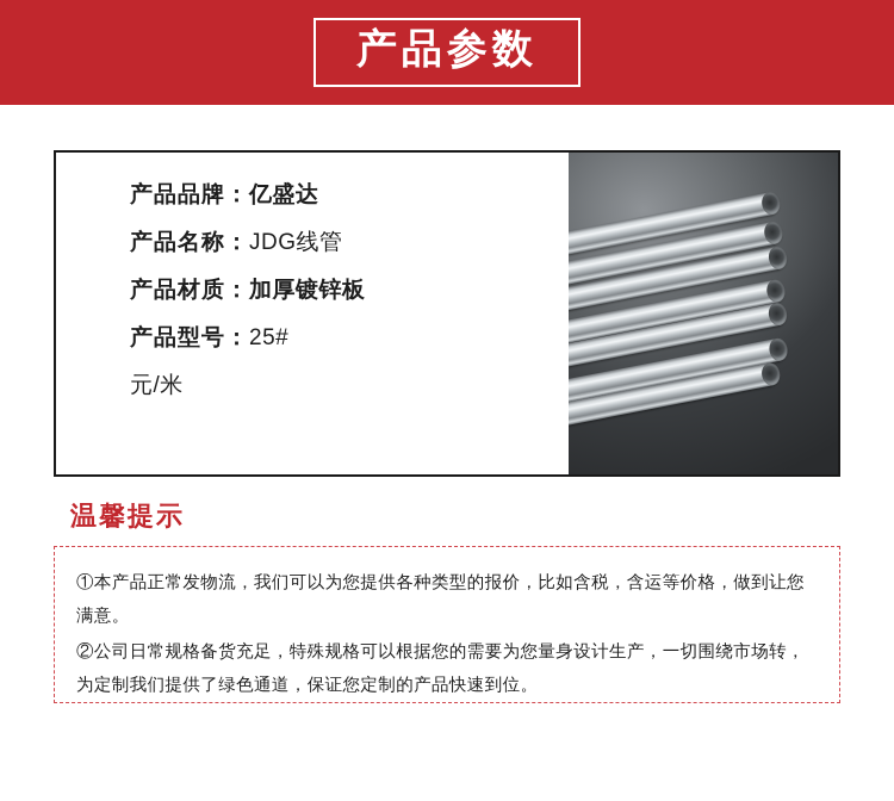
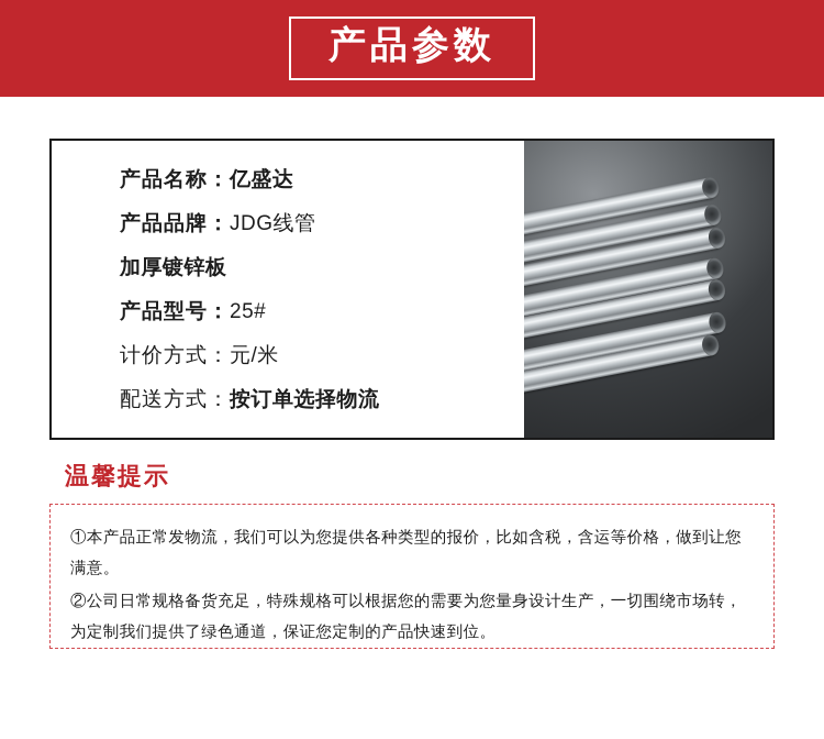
  产品参数
- 产品品牌：
+ 产品名称：
  亿盛达
- 产品名称：
+ 产品品牌：
  JDG线管
- 产品材质：
  加厚镀锌板
  产品型号：
  25#
+ 计价方式：
  元/米
+ 配送方式：
+ 按订单选择物流
  温馨提示
  ①本产品正常发物流，我们可以为您提供各种类型的报价，比如含税，含运等价格，做到让您满意。
  ②公司日常规格备货充足，特殊规格可以根据您的需要为您量身设计生产，一切围绕市场转，为定制我们提供了绿色通道，保证您定制的产品快速到位。
